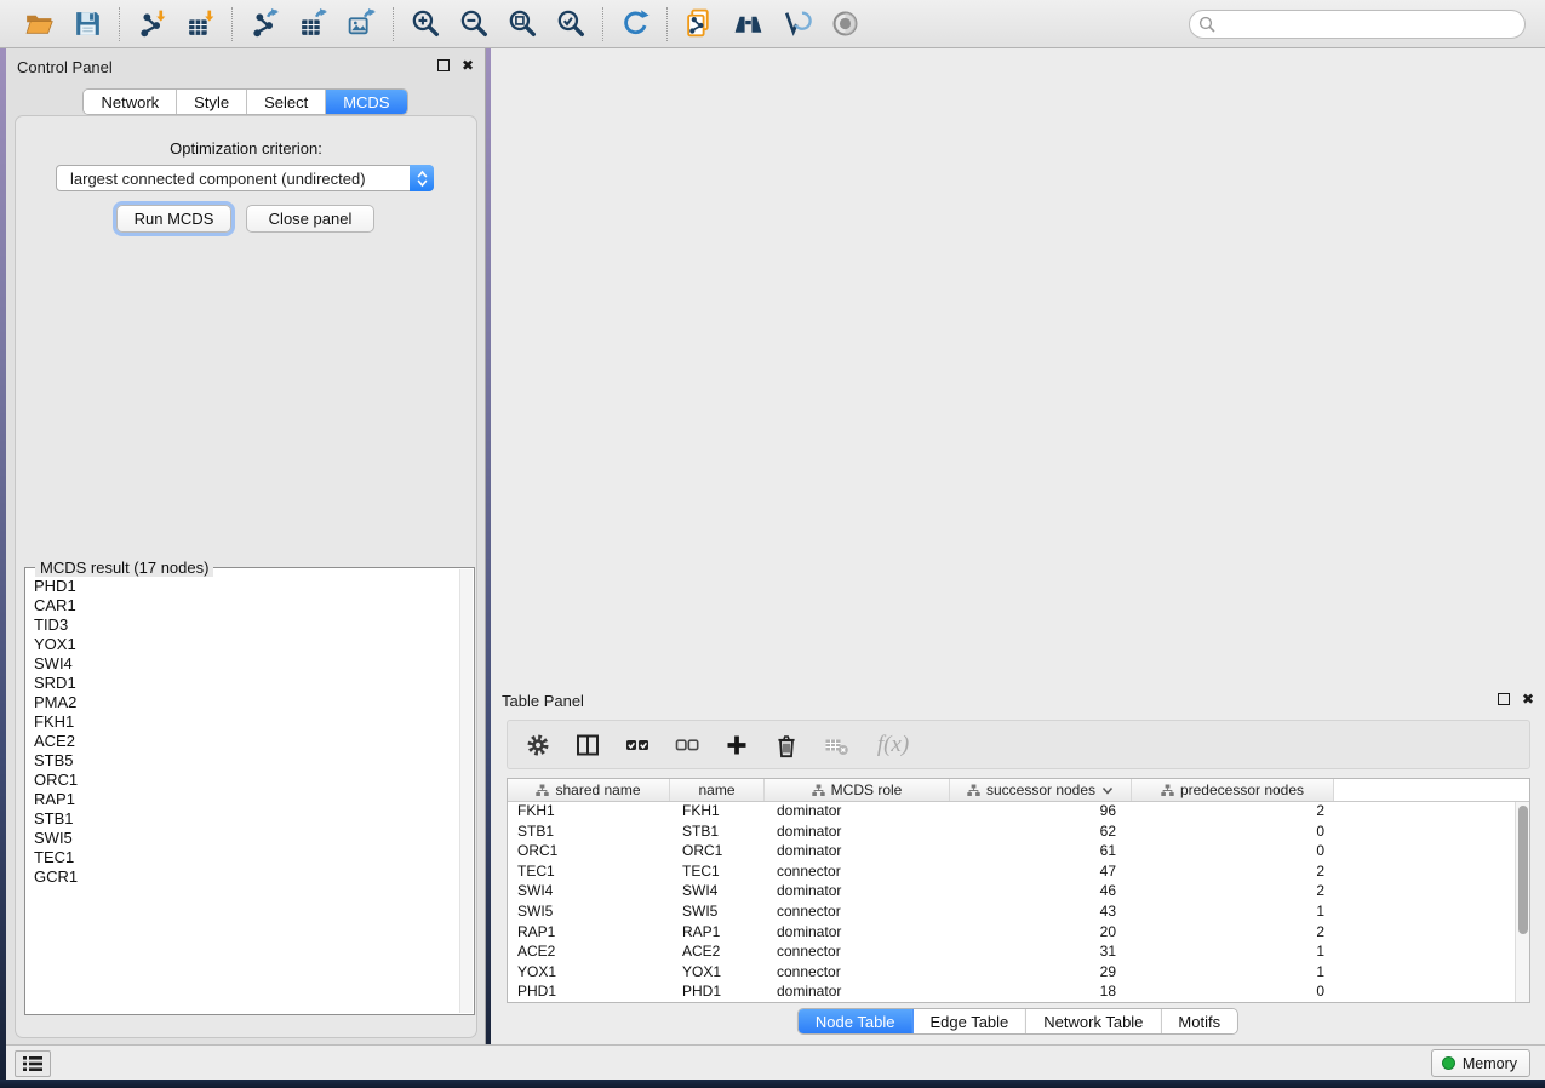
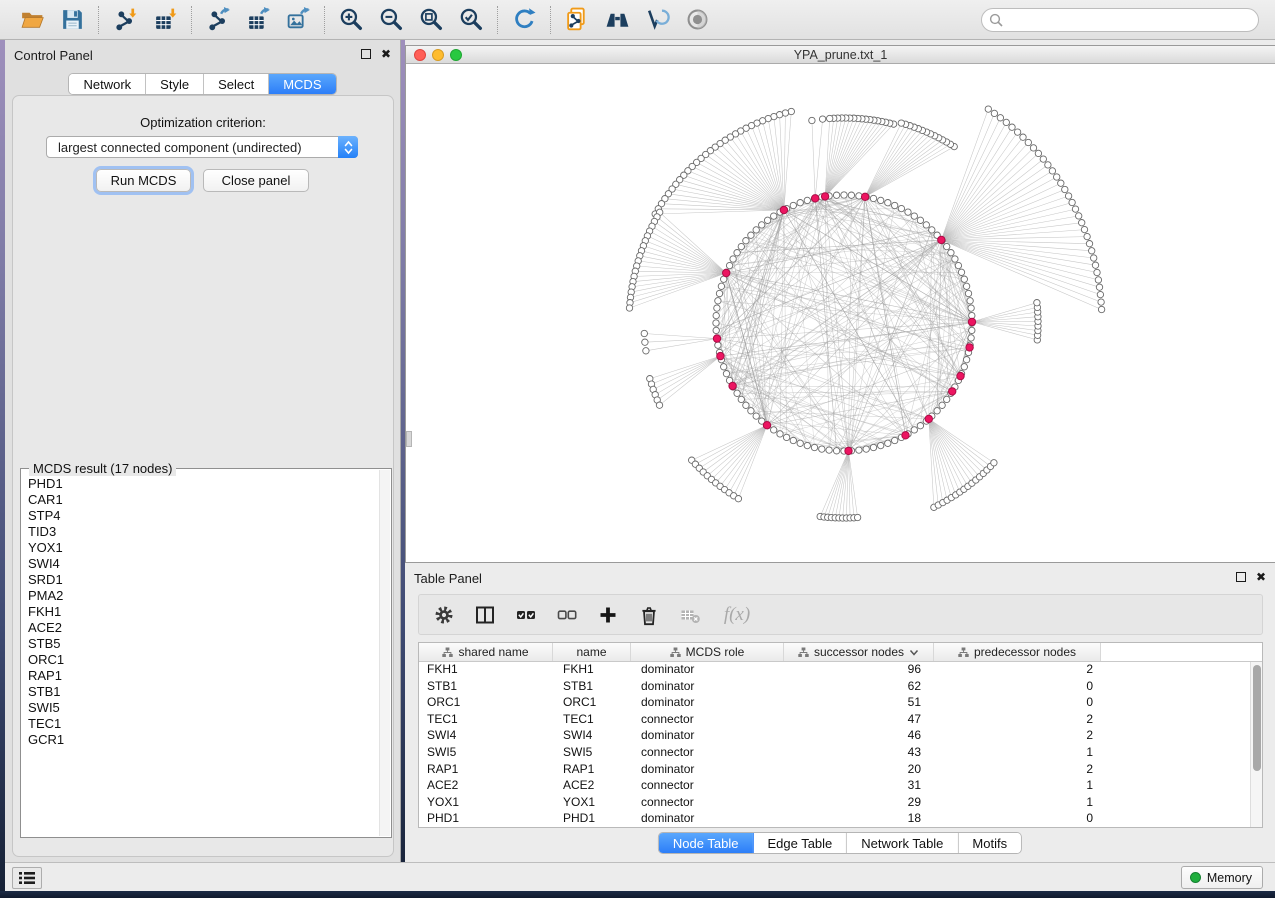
  Control Panel
  ✖
  Network
  Style
  Select
  MCDS
  Optimization criterion:
  largest connected component (undirected)
  Run MCDS
  Close panel
  MCDS result (17 nodes)
  PHD1
  CAR1
+ STP4
  TID3
  YOX1
  SWI4
  SRD1
  PMA2
  FKH1
  ACE2
  STB5
  ORC1
  RAP1
  STB1
  SWI5
  TEC1
  GCR1
+ YPA_prune.txt_1
  Table Panel
  ✖
  f(x)
  shared name
  name
  MCDS role
  successor nodes
  predecessor nodes
  FKH1
  FKH1
  dominator
  96
  2
  STB1
  STB1
  dominator
  62
  0
  ORC1
  ORC1
  dominator
- 61
+ 51
  0
  TEC1
  TEC1
  connector
  47
  2
  SWI4
  SWI4
  dominator
  46
  2
  SWI5
  SWI5
  connector
  43
  1
  RAP1
  RAP1
  dominator
  20
  2
  ACE2
  ACE2
  connector
  31
  1
  YOX1
  YOX1
  connector
  29
  1
  PHD1
  PHD1
  dominator
  18
  0
  Node Table
  Edge Table
  Network Table
  Motifs
  Memory
